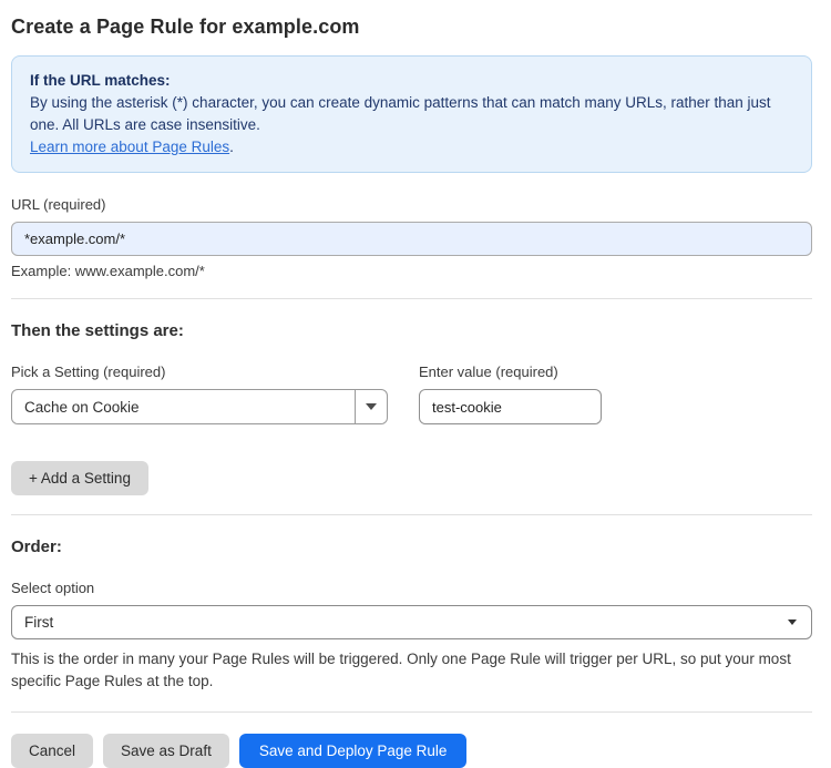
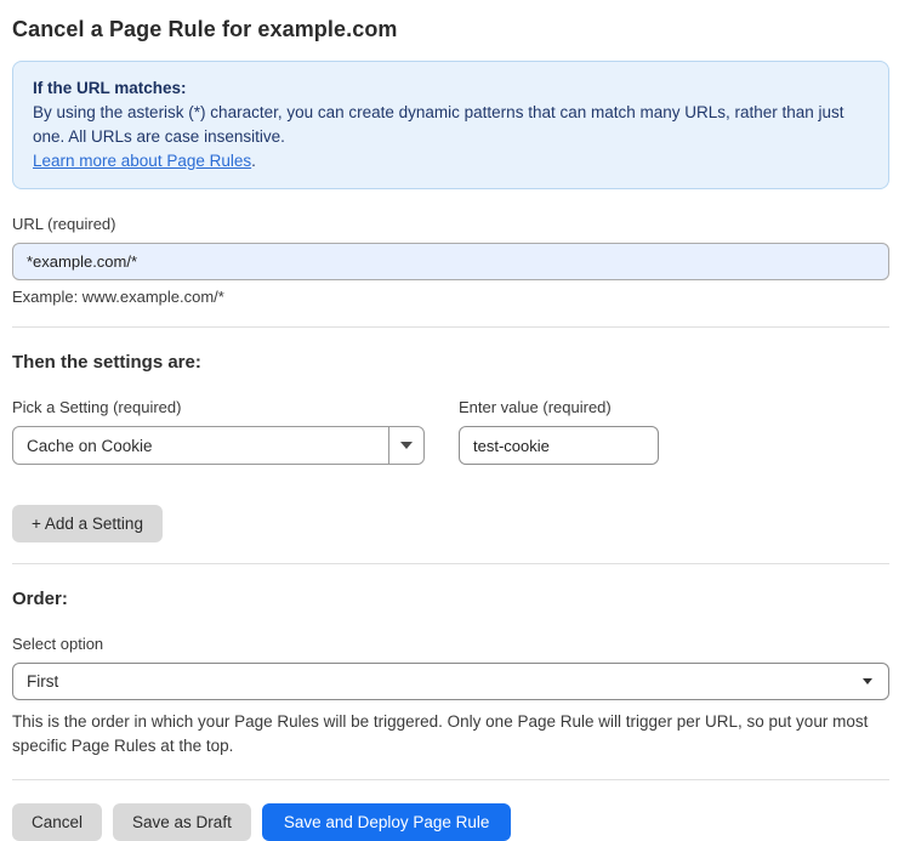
- Create a Page Rule for example.com
+ Cancel a Page Rule for example.com
  If the URL matches:
  By using the asterisk (*) character, you can create dynamic patterns that can match many URLs, rather than just one. All URLs are case insensitive.
  Learn more about Page Rules.
  URL (required)
  *example.com/*
  Example: www.example.com/*
  Then the settings are:
  Pick a Setting (required)
  Cache on Cookie
  Enter value (required)
  test-cookie
  + Add a Setting
  Order:
  Select option
  First
- This is the order in many your Page Rules will be triggered. Only one Page Rule will trigger per URL, so put your most specific Page Rules at the top.
+ This is the order in which your Page Rules will be triggered. Only one Page Rule will trigger per URL, so put your most specific Page Rules at the top.
  Cancel
  Save as Draft
  Save and Deploy Page Rule
